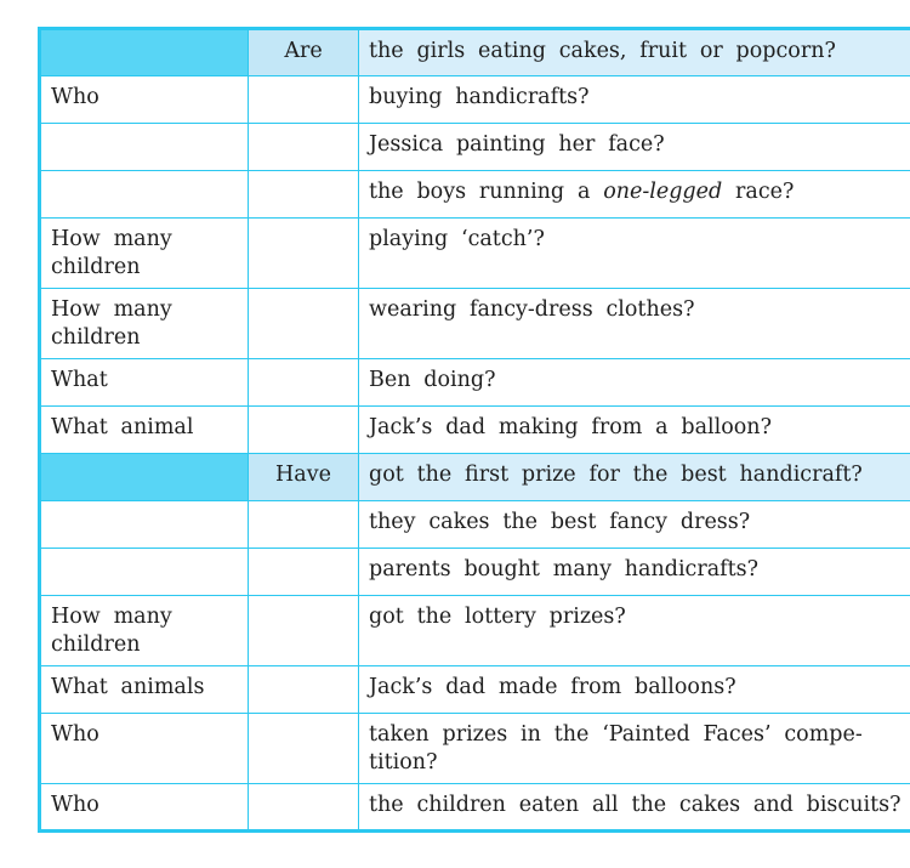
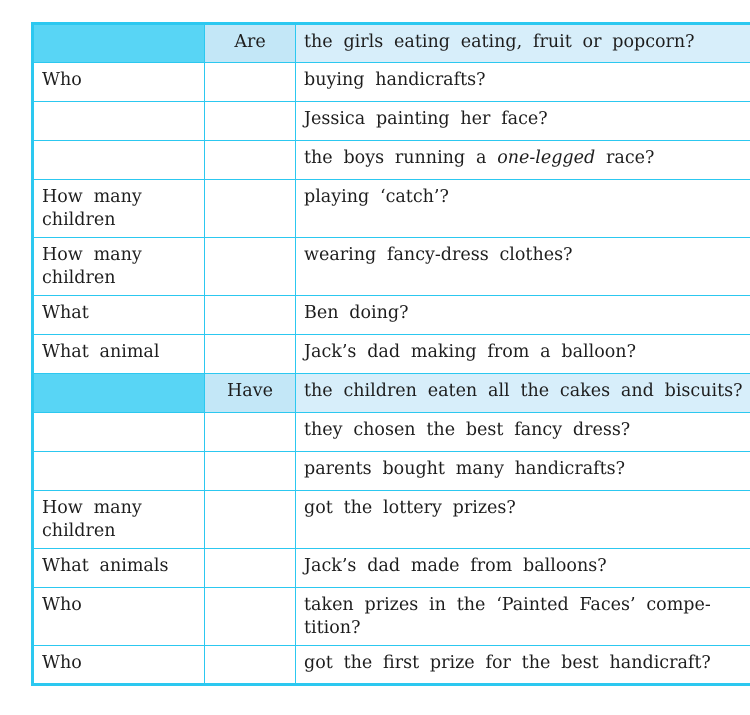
- 	Are	the girls eating cakes, fruit or popcorn?
+ 	Are	the girls eating eating, fruit or popcorn?
  Who		buying handicrafts?
  		Jessica painting her face?
  		the boys running a one-legged race?
  How many children		playing ‘catch’?
  How many children		wearing fancy-dress clothes?
  What		Ben doing?
  What animal		Jack’s dad making from a balloon?
- 	Have	got the first prize for the best handicraft?
+ 	Have	the children eaten all the cakes and biscuits?
- 		they cakes the best fancy dress?
+ 		they chosen the best fancy dress?
  		parents bought many handicrafts?
  How many children		got the lottery prizes?
  What animals		Jack’s dad made from balloons?
  Who		taken prizes in the ‘Painted Faces’ compe- tition?
- Who		the children eaten all the cakes and biscuits?
+ Who		got the first prize for the best handicraft?
